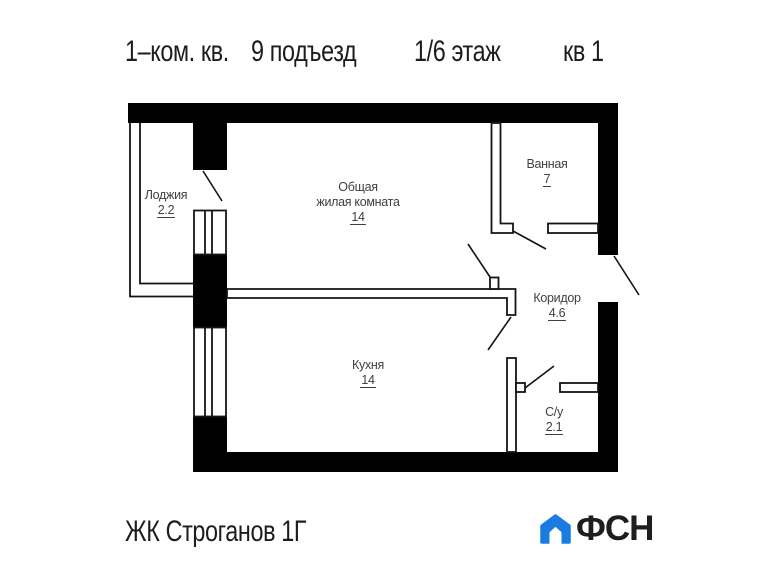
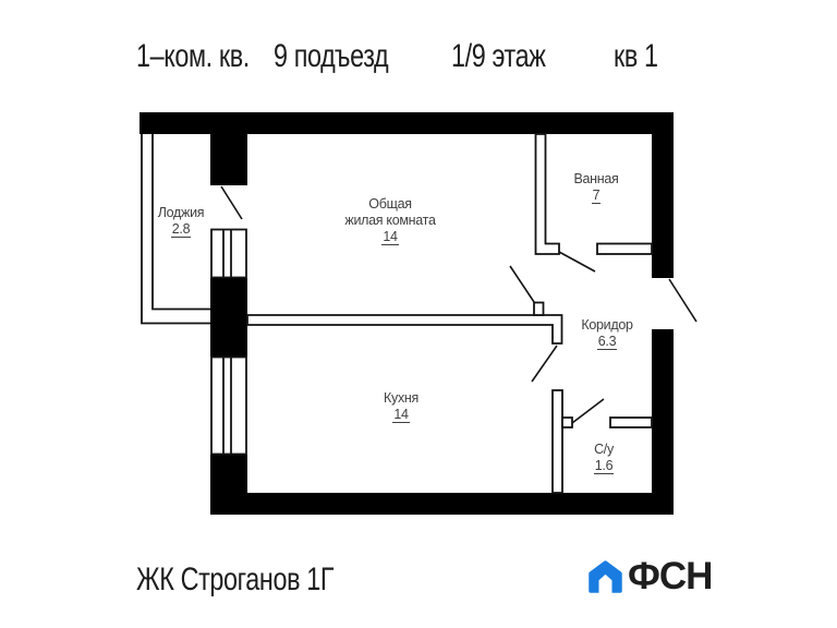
  1–ком. кв.
  9 подъезд
- 1/6 этаж
+ 1/9 этаж
  кв 1
  Лоджия
- 2.2
+ 2.8
  Общая
  жилая комната
  14
  Ванная
  7
  Коридор
- 4.6
+ 6.3
  Кухня
  14
  С/у
- 2.1
+ 1.6
  ЖК Строганов 1Г
  ФСН
